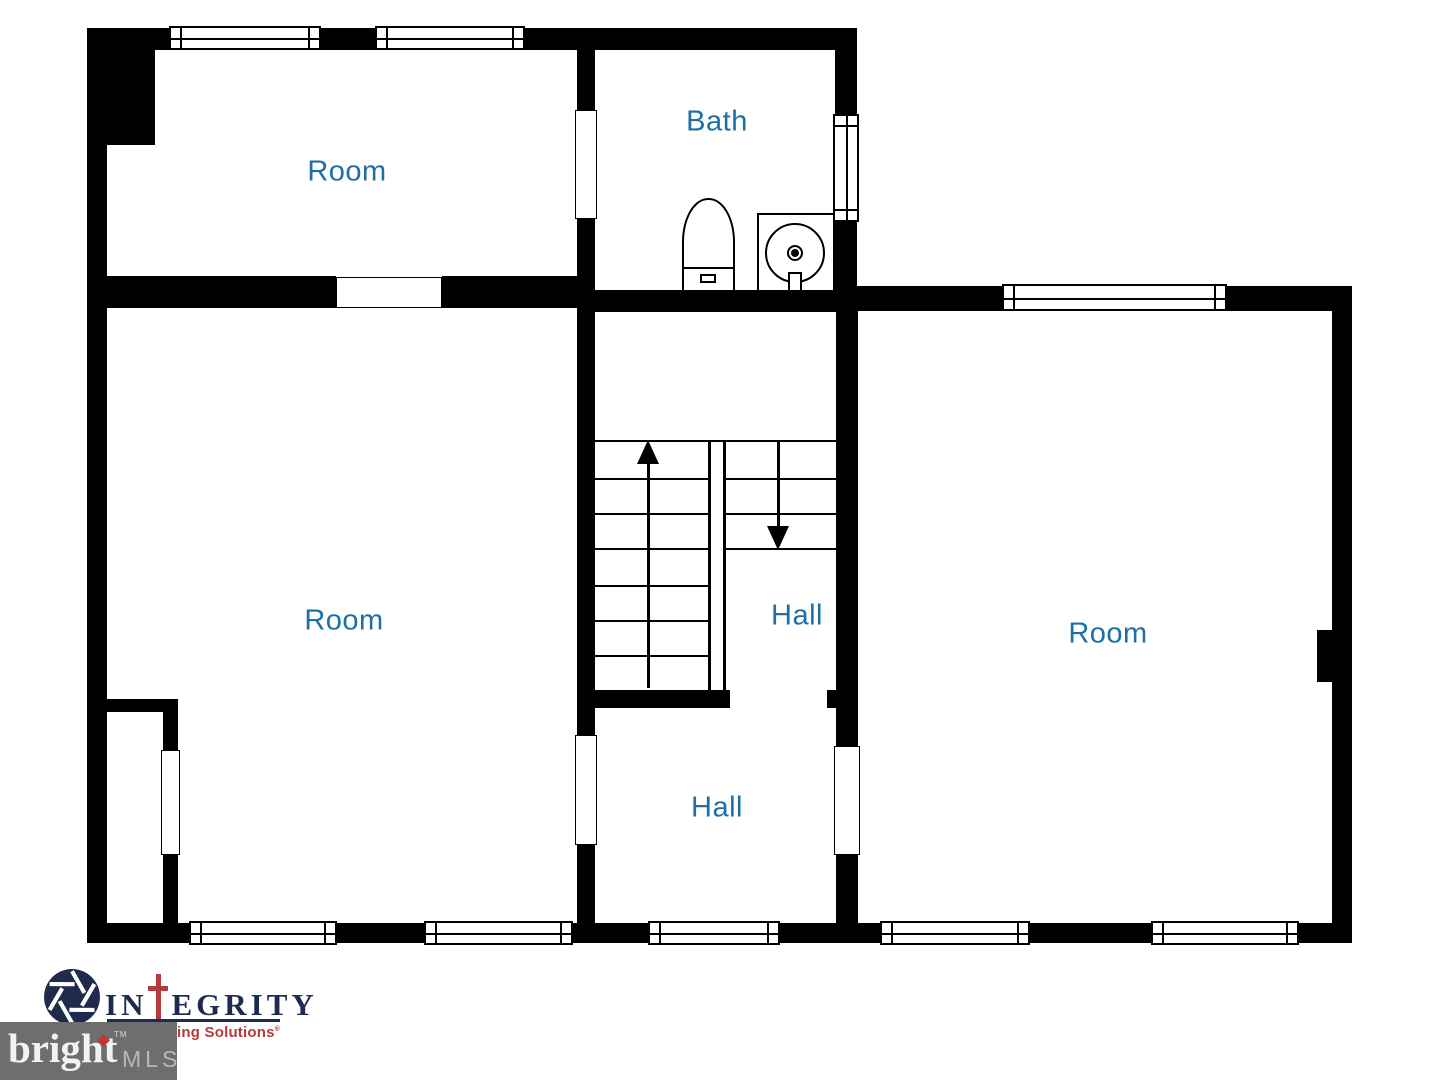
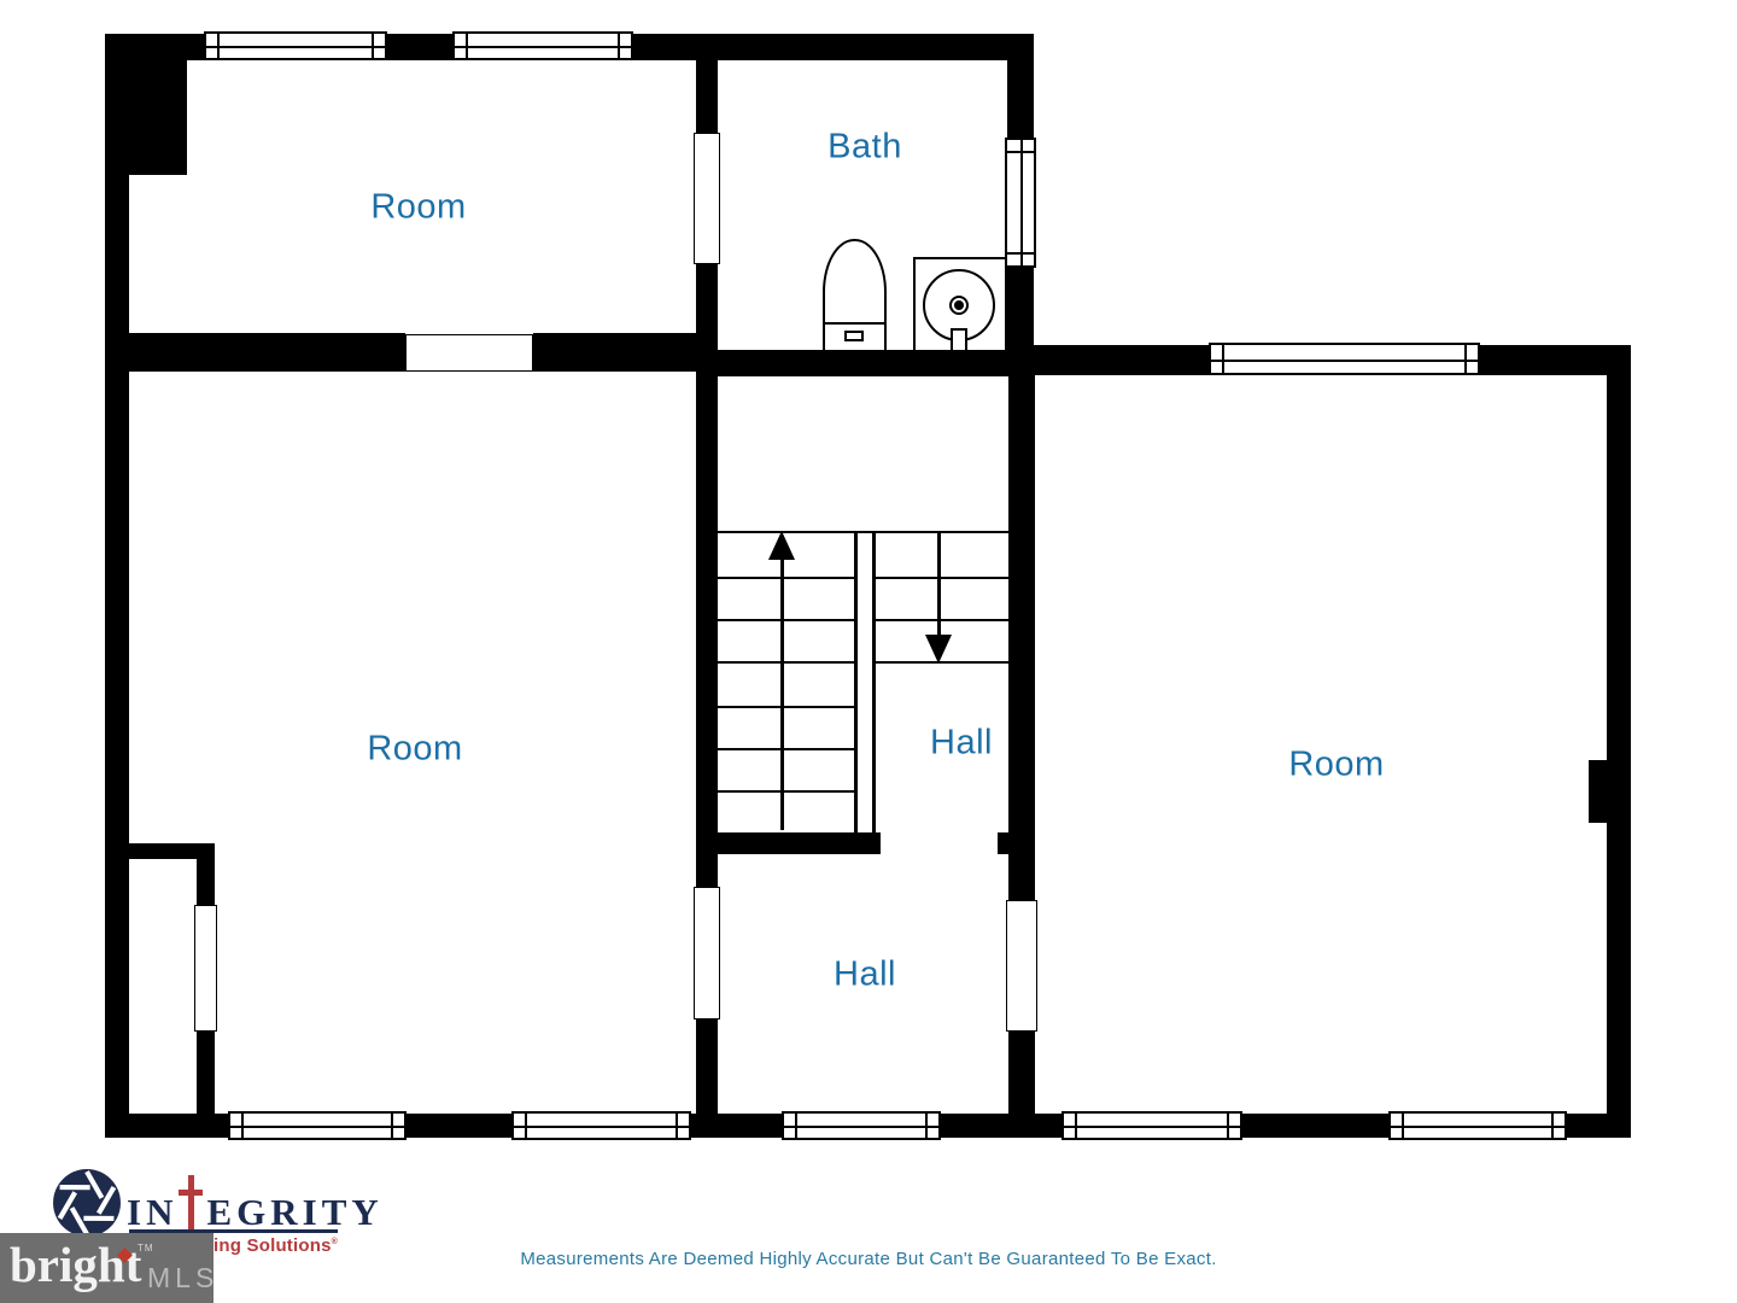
  Room
  Bath
  Room
  Hall
  Hall
  Room
  IN
  EGRITY
  ing Solutions
  bright
  TM
  MLS
+ Measurements Are Deemed Highly Accurate But Can't Be Guaranteed To Be Exact.
